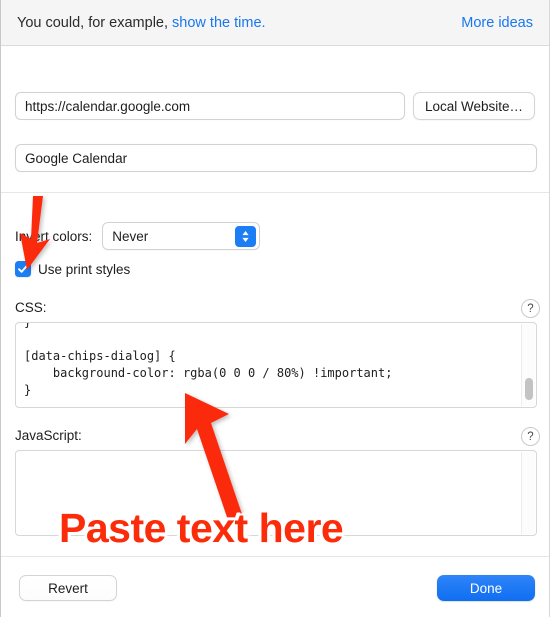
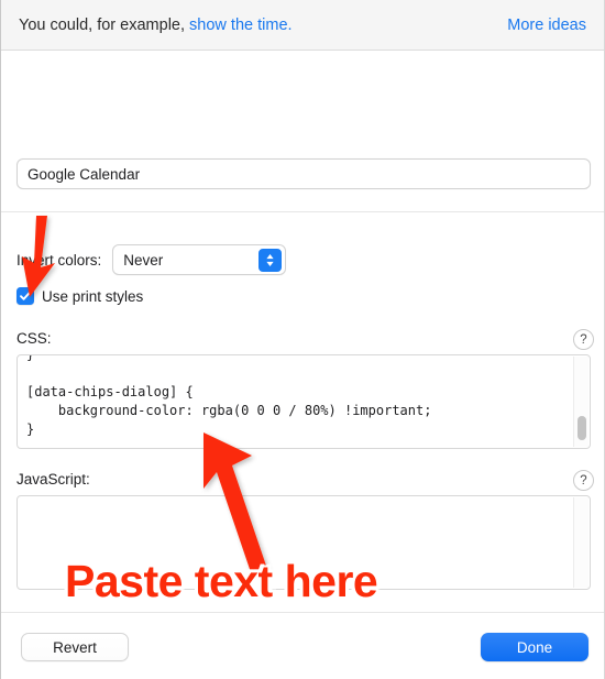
  You could, for example, show the time.
  More ideas
- https://calendar.google.com
- Local Website…
  Google Calendar
  Ivrt colors:
  Never
  Use print styles
  CSS:
  ?
  }
  [data-chips-dialog] {
  background-color: rgba(0 0 0 / 80%) !important;
  }
  JavaScript:
  ?
  Revert
  Done
  Paste text here
